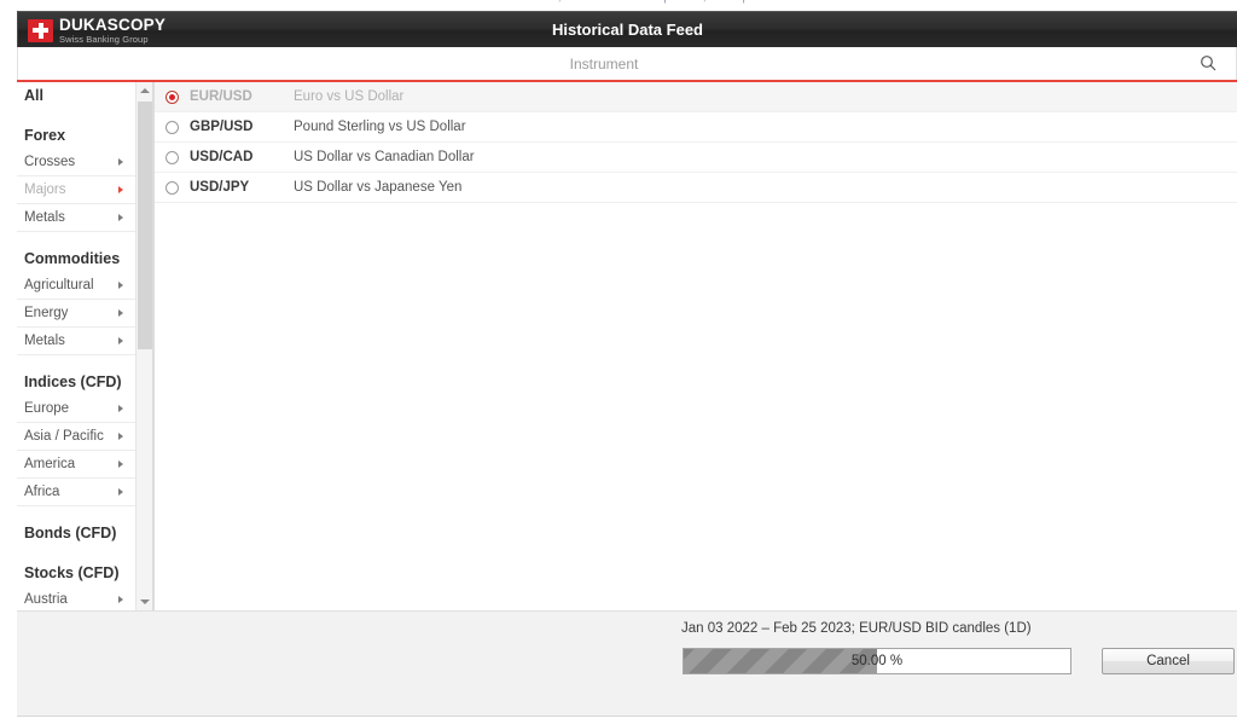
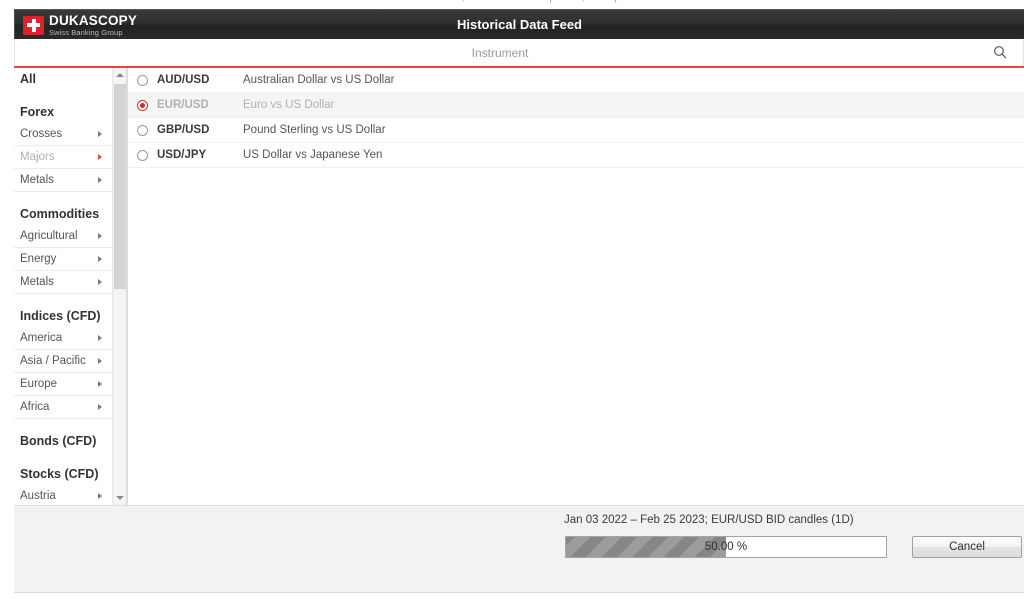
  DUKASCOPY
  Swiss Banking Group
  Historical Data Feed
  Instrument
  All
  Forex
  Crosses
  Majors
  Metals
  Commodities
  Agricultural
  Energy
  Metals
  Indices (CFD)
- Europe
+ America
  Asia / Pacific
- America
+ Europe
  Africa
  Bonds (CFD)
  Stocks (CFD)
  Austria
+ AUD/USD
+ Australian Dollar vs US Dollar
  EUR/USD
  Euro vs US Dollar
  GBP/USD
  Pound Sterling vs US Dollar
- USD/CAD
- US Dollar vs Canadian Dollar
  USD/JPY
  US Dollar vs Japanese Yen
  Jan 03 2022 – Feb 25 2023; EUR/USD BID candles (1D)
  50.00 %
  Cancel
